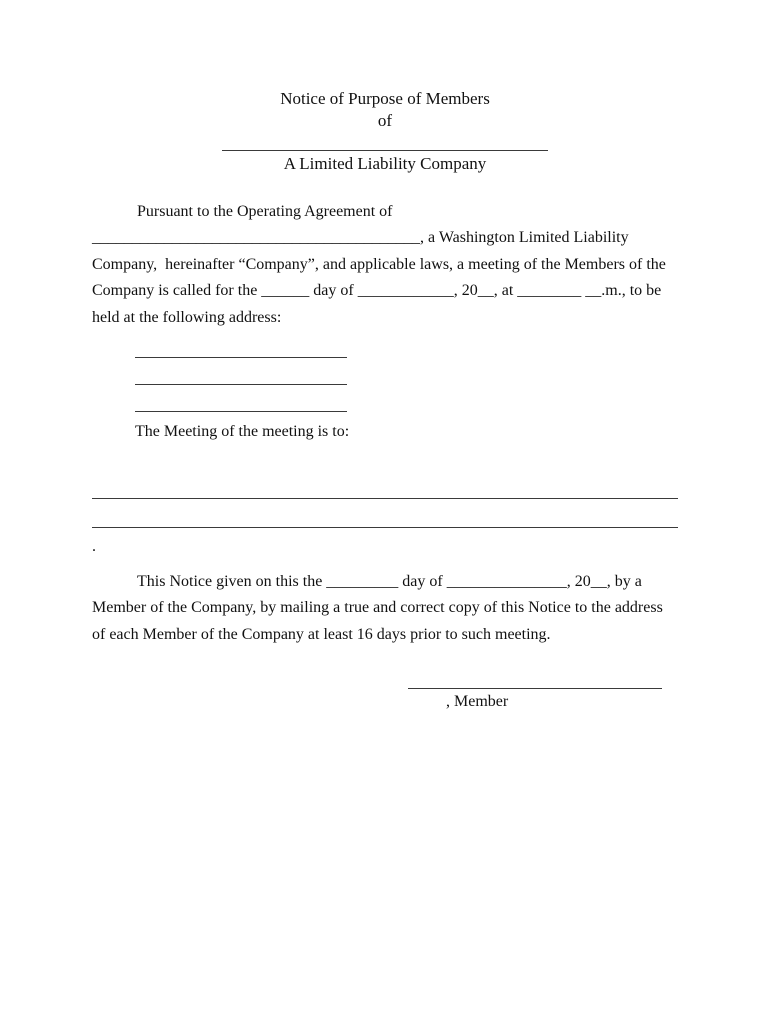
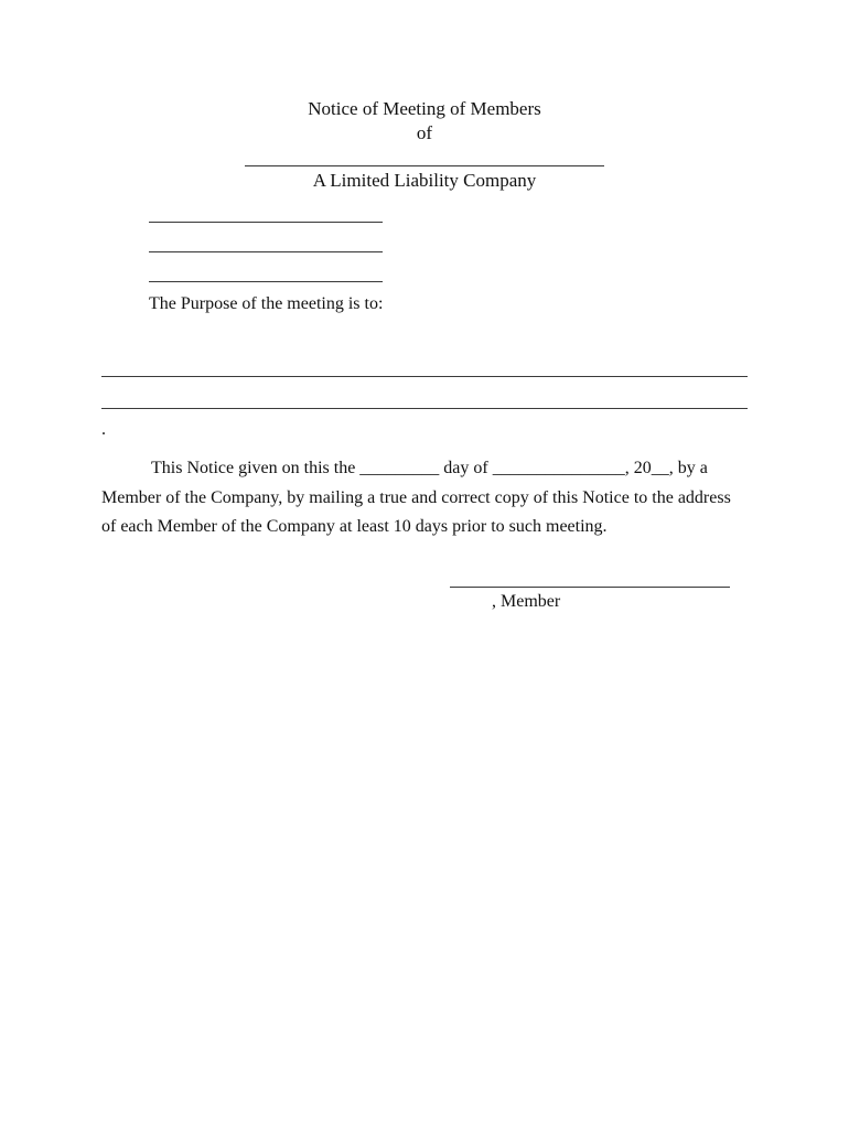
- Notice of Purpose of Members
+ Notice of Meeting of Members
  of
  A Limited Liability Company
- Pursuant to the Operating Agreement of _________________________________________, a Washington Limited Liability Company, hereinafter “Company”, and applicable laws, a meeting of the Members of the Company is called for the ______ day of ____________, 20__, at ________ __.m., to be held at the following address:
- The Meeting of the meeting is to:
+ The Purpose of the meeting is to:
  .
- This Notice given on this the _________ day of _______________, 20__, by a Member of the Company, by mailing a true and correct copy of this Notice to the address of each Member of the Company at least 16 days prior to such meeting.
+ This Notice given on this the _________ day of _______________, 20__, by a Member of the Company, by mailing a true and correct copy of this Notice to the address of each Member of the Company at least 10 days prior to such meeting.
  , Member
